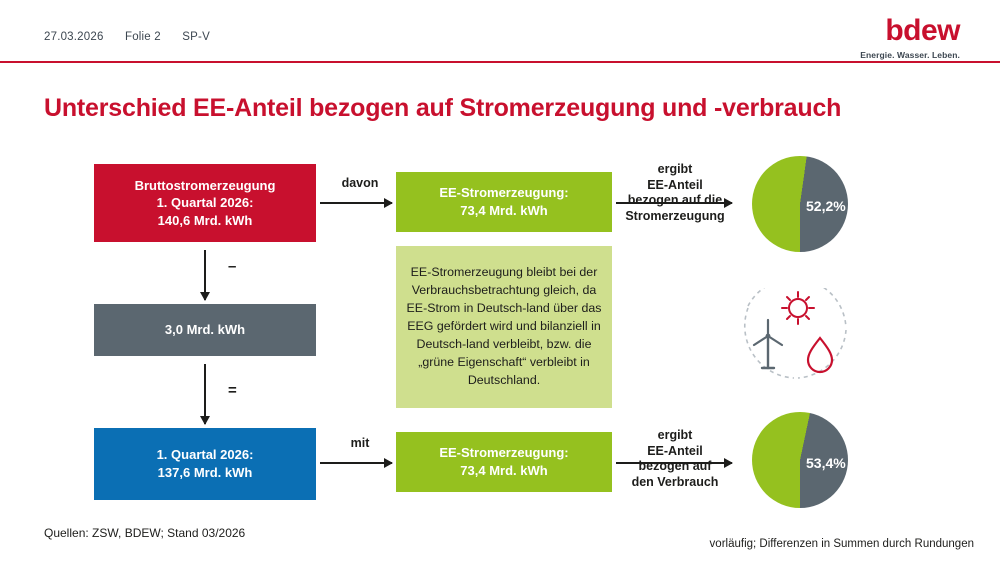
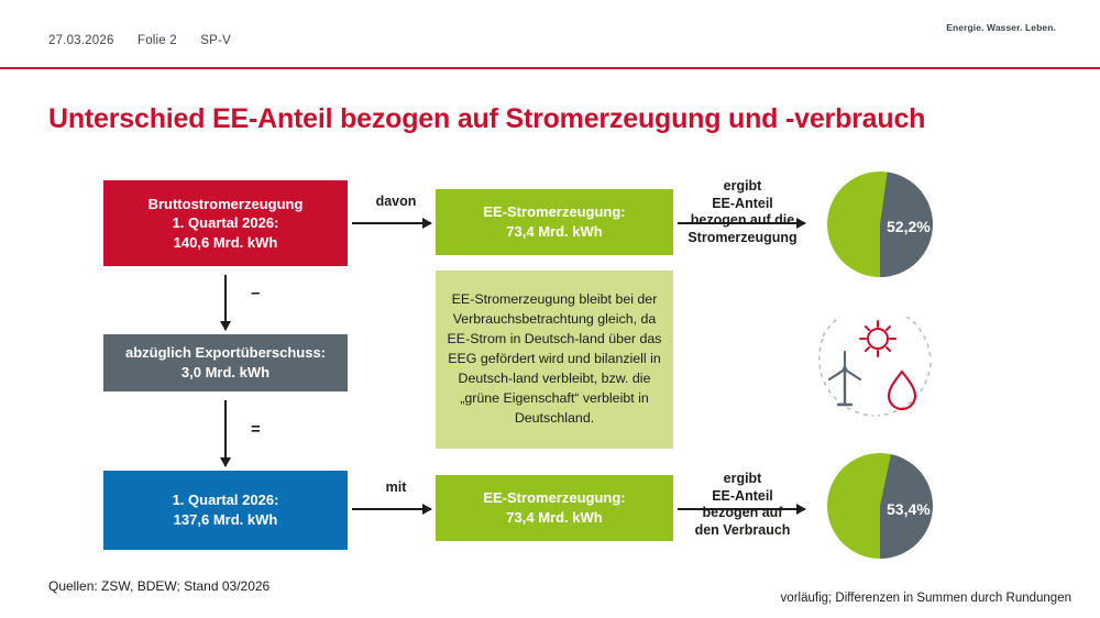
  27.03.2026 Folie 2 SP-V
- bdew
  Energie. Wasser. Leben.
  Unterschied EE-Anteil bezogen auf Stromerzeugung und -verbrauch
  Bruttostromerzeugung
  1. Quartal 2026:
  140,6 Mrd. kWh
  –
+ abzüglich Exportüberschuss:
  3,0 Mrd. kWh
  =
  1. Quartal 2026:
  137,6 Mrd. kWh
  davon
  EE-Stromerzeugung:
  73,4 Mrd. kWh
  EE-Stromerzeugung bleibt bei der Verbrauchsbetrachtung gleich, da EE-Strom in Deutsch-land über das EEG gefördert wird und bilanziell in Deutsch-land verbleibt, bzw. die „grüne Eigenschaft“ verbleibt in Deutschland.
  mit
  EE-Stromerzeugung:
  73,4 Mrd. kWh
  ergibt
  EE-Anteil
  bezogen auf die
  Stromerzeugung
  52,2%
  ergibt
  EE-Anteil
  bezogen auf
  den Verbrauch
  53,4%
  Quellen: ZSW, BDEW; Stand 03/2026
  vorläufig; Differenzen in Summen durch Rundungen
